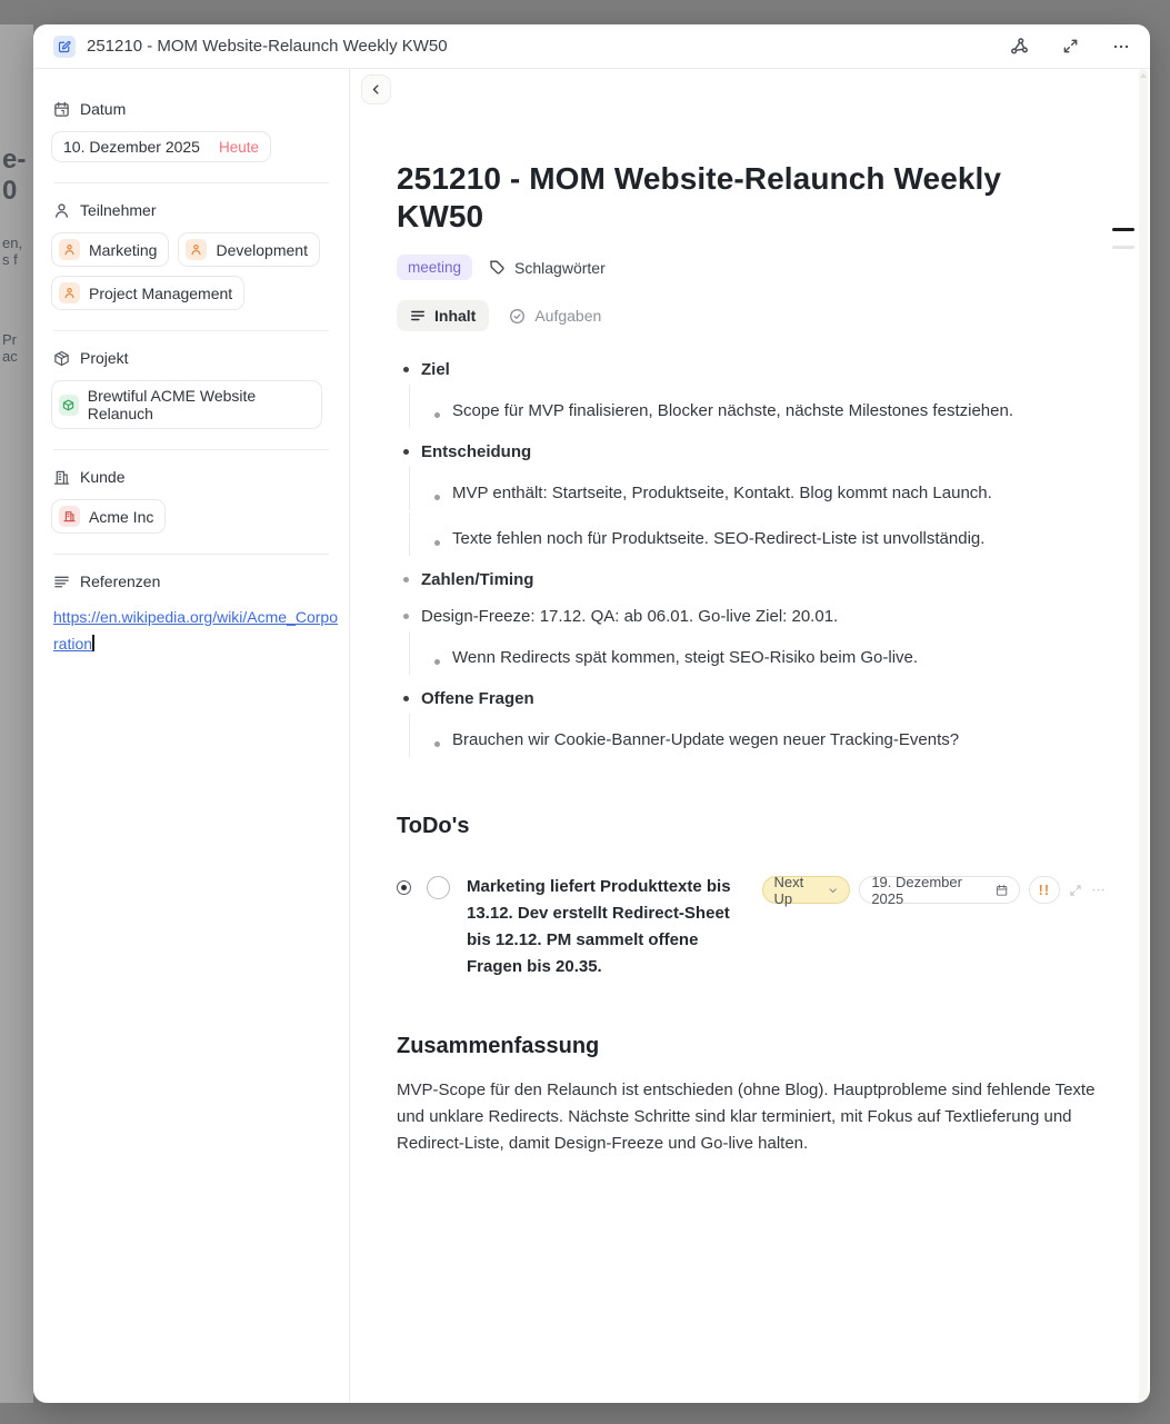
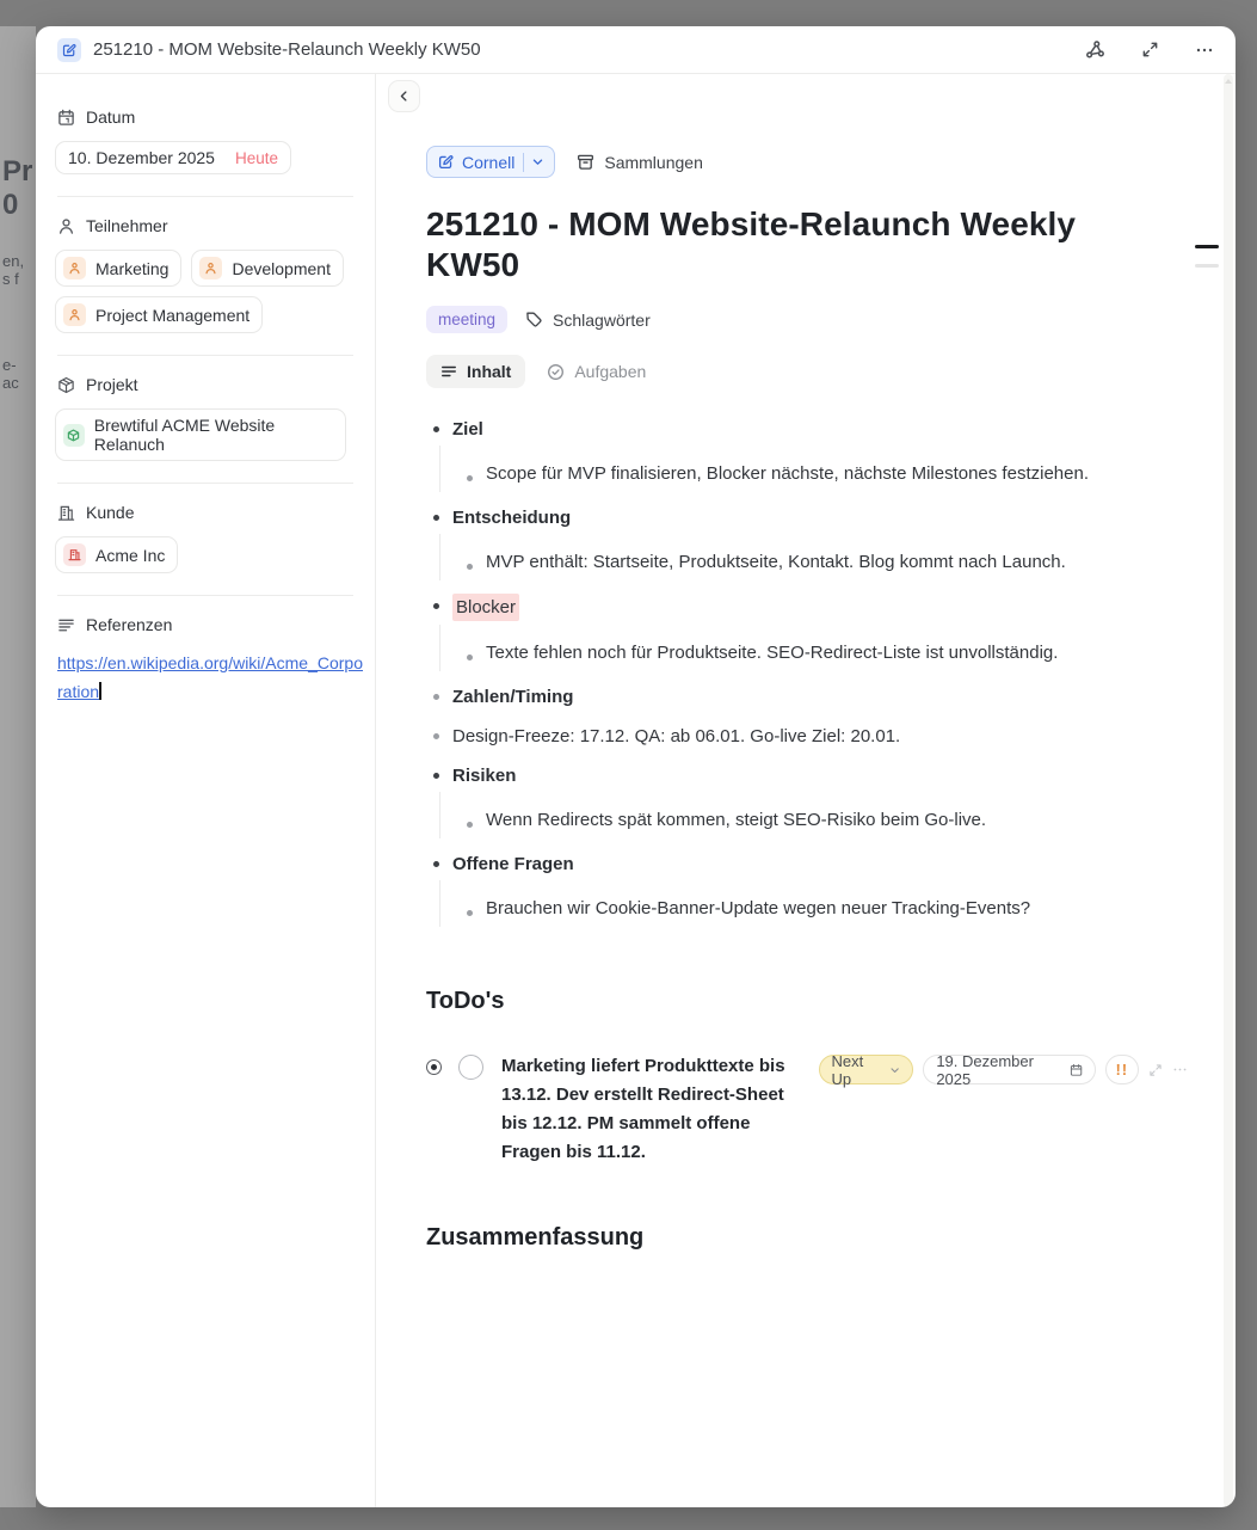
- e-
+ Pr
  0
  en,
  s f
- Pr
+ e-
  ac
  251210 - MOM Website-Relaunch Weekly KW50
  Datum
  10. Dezember 2025
  Heute
  Teilnehmer
  Marketing
  Development
  Project Management
  Projekt
  Brewtiful ACME Website Relanuch
  Kunde
  Acme Inc
  Referenzen
  https://en.wikipedia.org/wiki/Acme_Corporation
+ Cornell
+ Sammlungen
  251210 - MOM Website-Relaunch Weekly KW50
  meeting
  Schlagwörter
  Inhalt
  Aufgaben
  Ziel
  Scope für MVP finalisieren, Blocker nächste, nächste Milestones festziehen.
  Entscheidung
  MVP enthält: Startseite, Produktseite, Kontakt. Blog kommt nach Launch.
+ Blocker
  Texte fehlen noch für Produktseite. SEO-Redirect-Liste ist unvollständig.
  Zahlen/Timing
  Design-Freeze: 17.12. QA: ab 06.01. Go-live Ziel: 20.01.
+ Risiken
  Wenn Redirects spät kommen, steigt SEO-Risiko beim Go-live.
  Offene Fragen
  Brauchen wir Cookie-Banner-Update wegen neuer Tracking-Events?
  ToDo's
- Marketing liefert Produkttexte bis 13.12. Dev erstellt Redirect-Sheet bis 12.12. PM sammelt offene Fragen bis 20.35.
+ Marketing liefert Produkttexte bis 13.12. Dev erstellt Redirect-Sheet bis 12.12. PM sammelt offene Fragen bis 11.12.
  Next Up
  19. Dezember 2025
  !!
  Zusammenfassung
- MVP-Scope für den Relaunch ist entschieden (ohne Blog). Hauptprobleme sind fehlende Texte und unklare Redirects. Nächste Schritte sind klar terminiert, mit Fokus auf Textlieferung und Redirect-Liste, damit Design-Freeze und Go-live halten.
